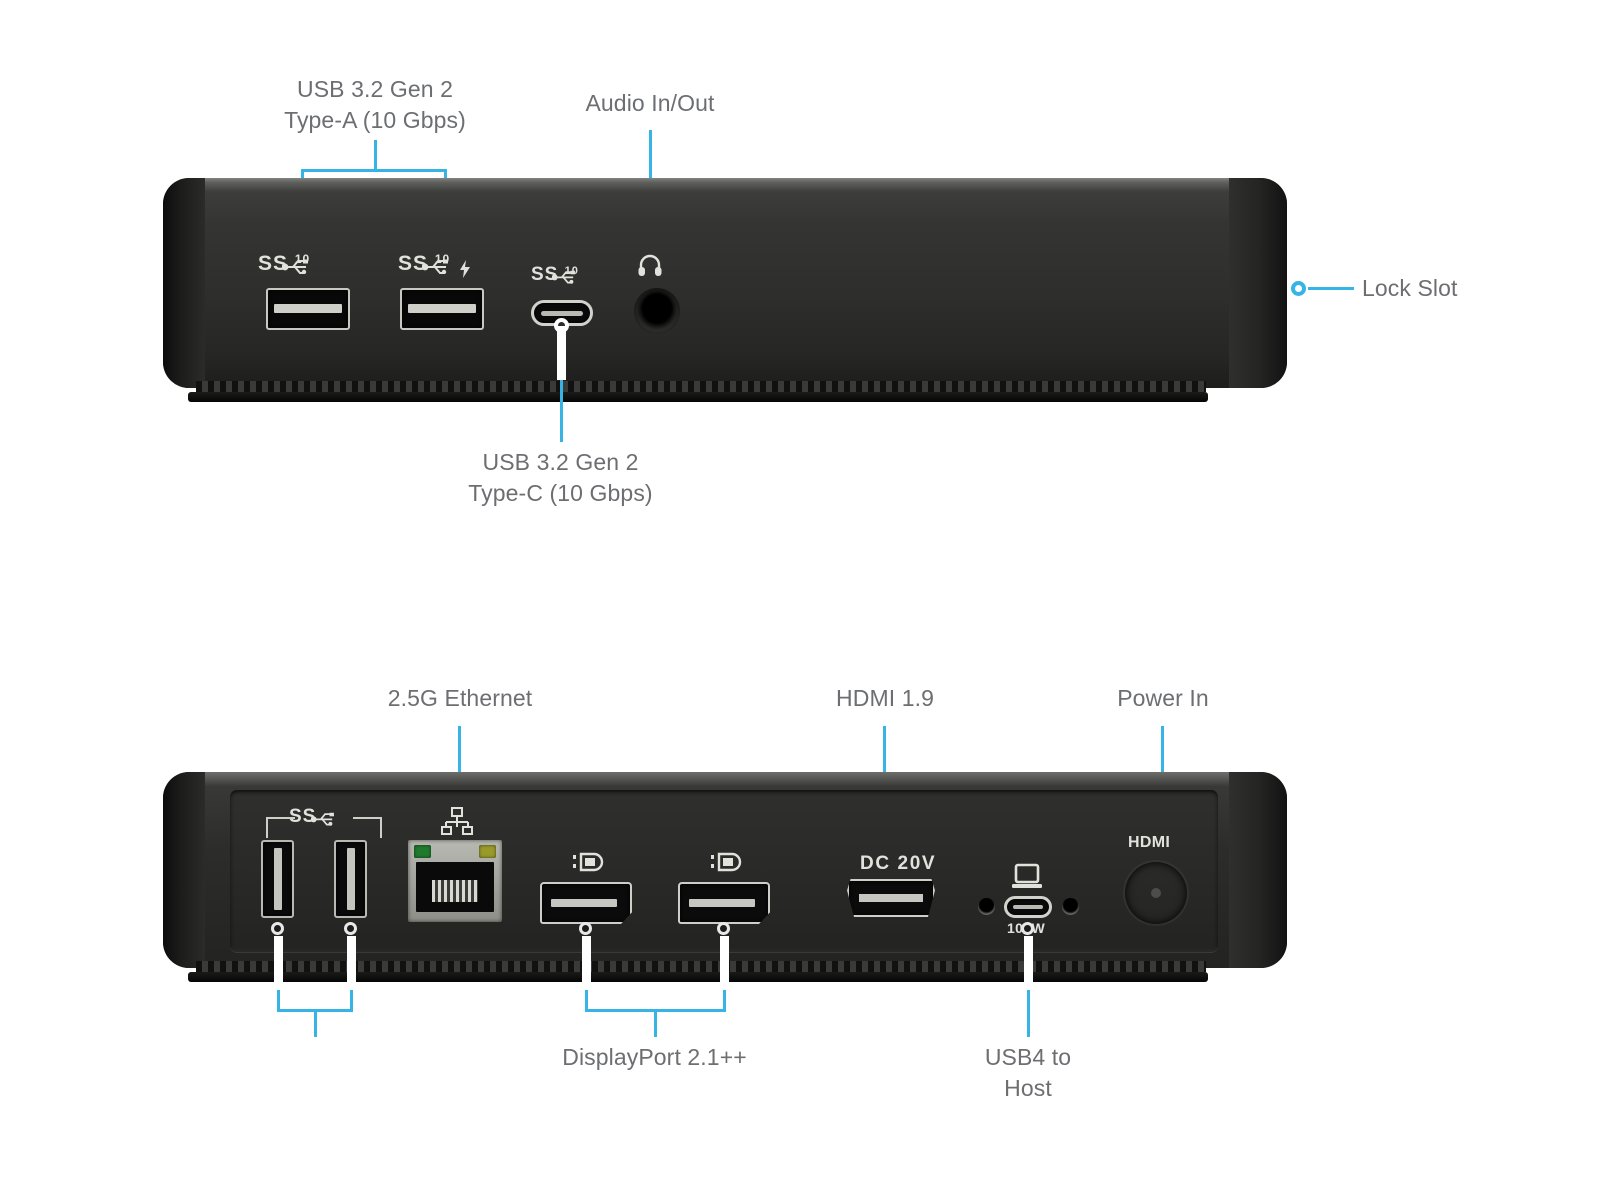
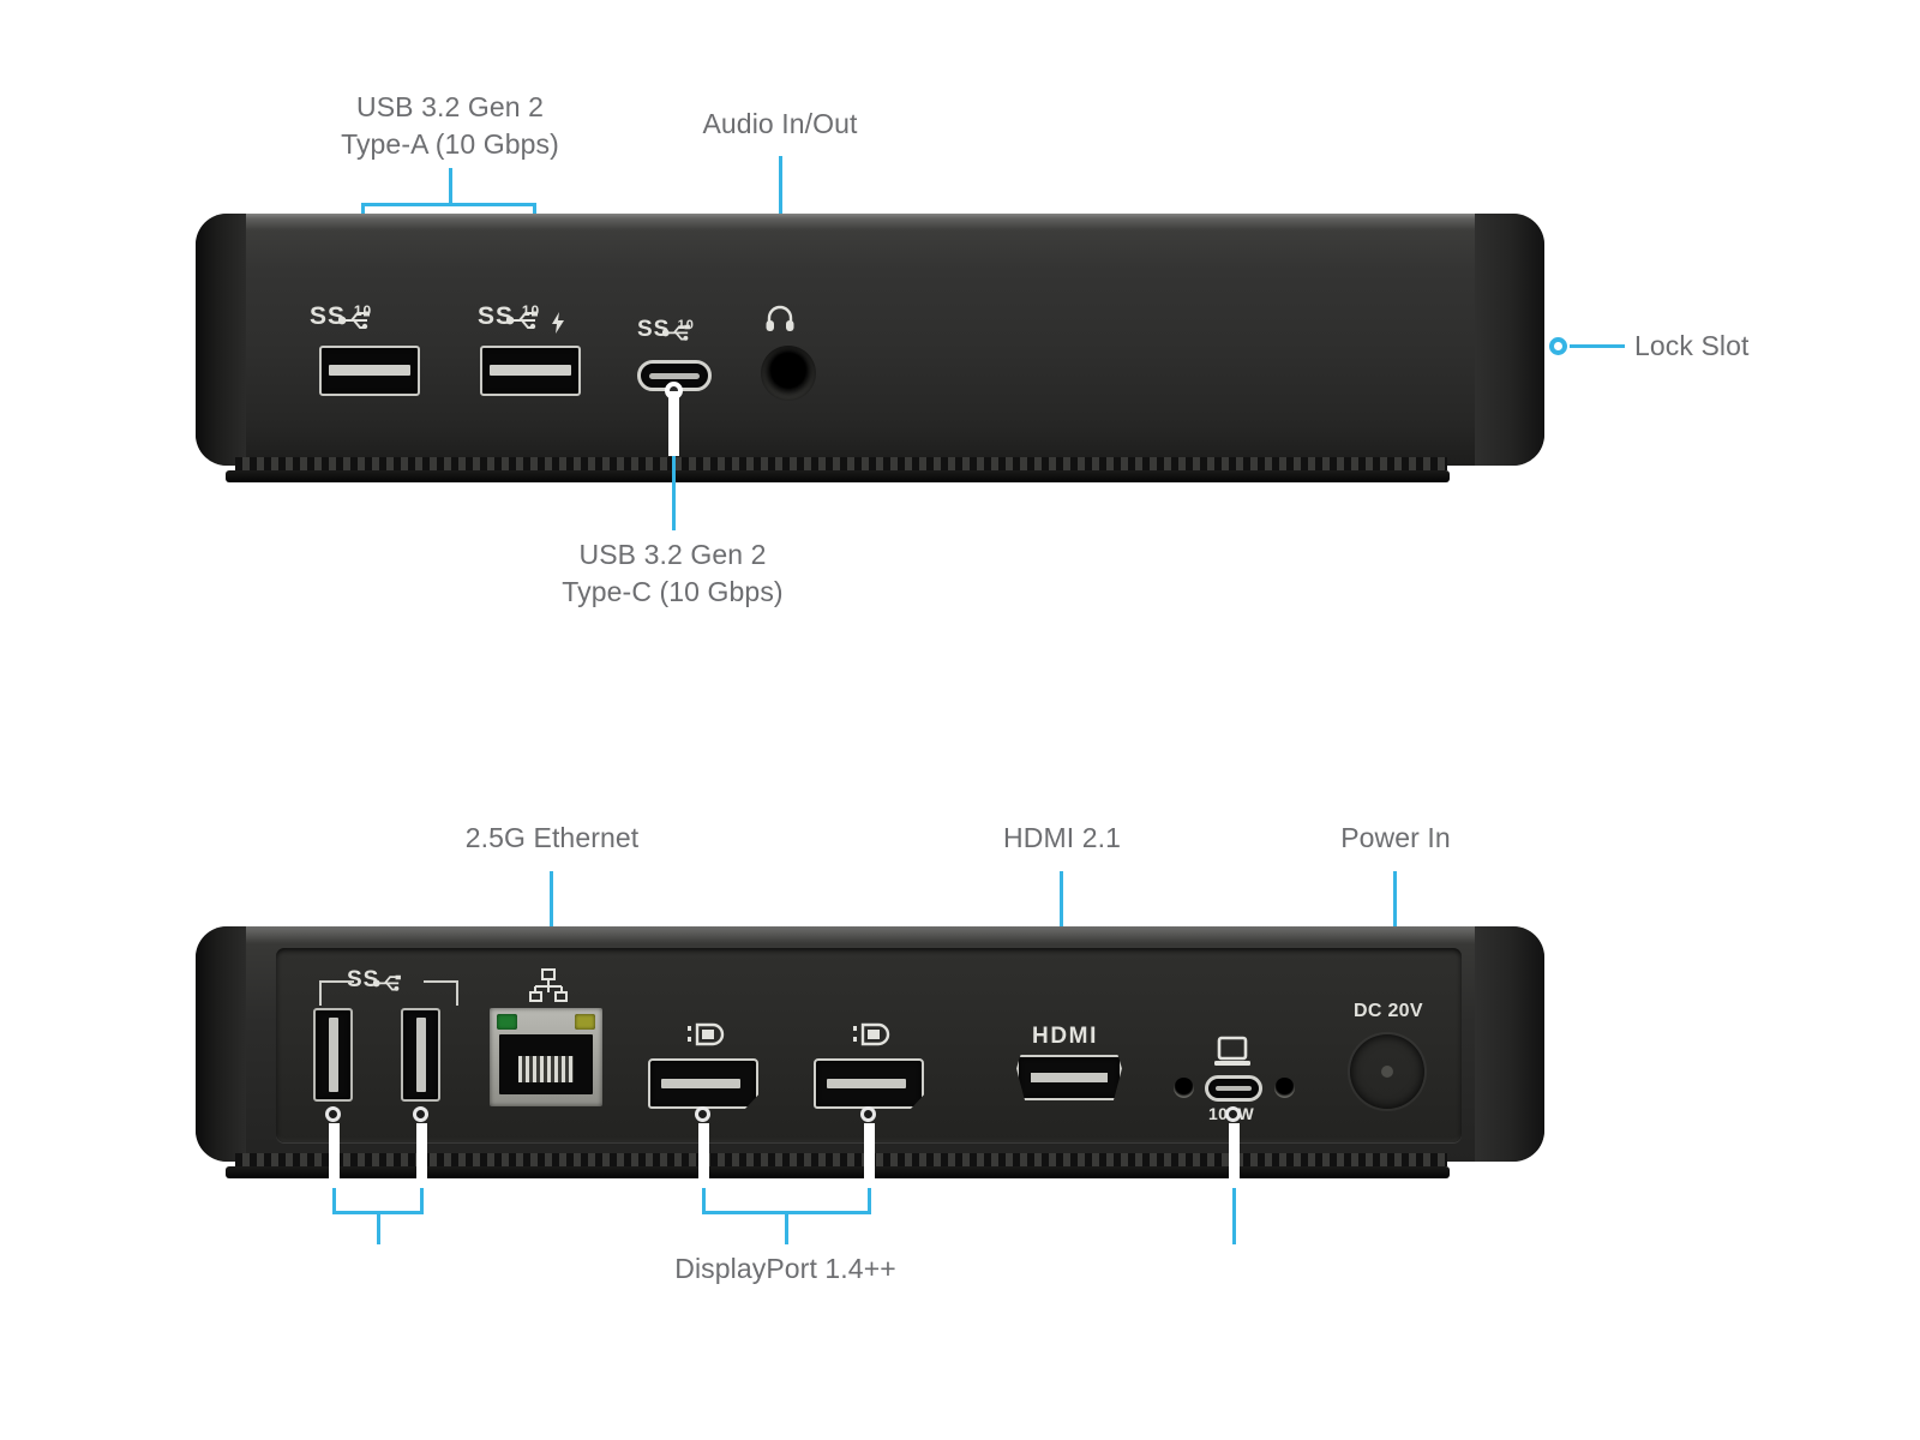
  USB 3.2 Gen 2
  Type-A (10 Gbps)
  Audio In/Out
  Lock Slot
  SS 10
  SS 10
  SS 10
  USB 3.2 Gen 2
  Type-C (10 Gbps)
  2.5G Ethernet
- HDMI 1.9
+ HDMI 2.1
  Power In
  SS
- DisplayPort 2.1++
+ DisplayPort 1.4++
- DC 20V
+ HDMI
  10W
- USB4 to
- Host
- HDMI
+ DC 20V
